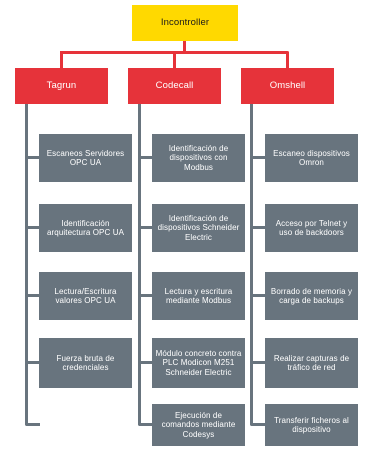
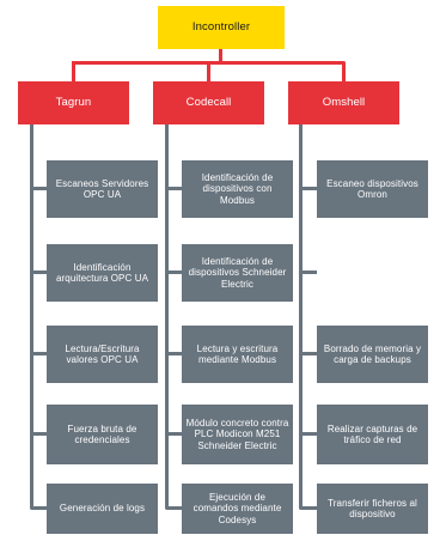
  Incontroller
  Tagrun
  Codecall
  Omshell
  Escaneos Servidores OPC UA
  Identificación arquitectura OPC UA
  Lectura/Escritura valores OPC UA
  Fuerza bruta de credenciales
+ Generación de logs
  Identificación de dispositivos con Modbus
  Identificación de dispositivos Schneider Electric
  Lectura y escritura mediante Modbus
  Módulo concreto contra PLC Modicon M251 Schneider Electric
  Ejecución de comandos mediante Codesys
  Escaneo dispositivos Omron
- Acceso por Telnet y uso de backdoors
  Borrado de memoria y carga de backups
  Realizar capturas de tráfico de red
  Transferir ficheros al dispositivo
